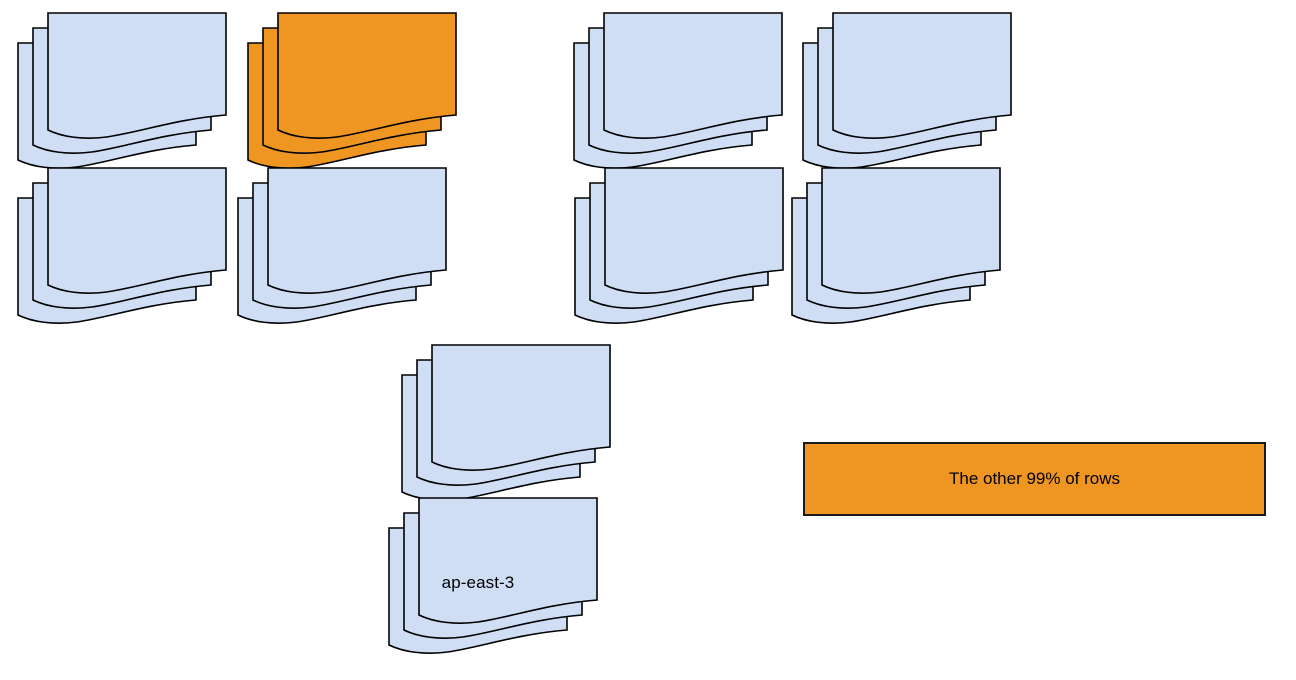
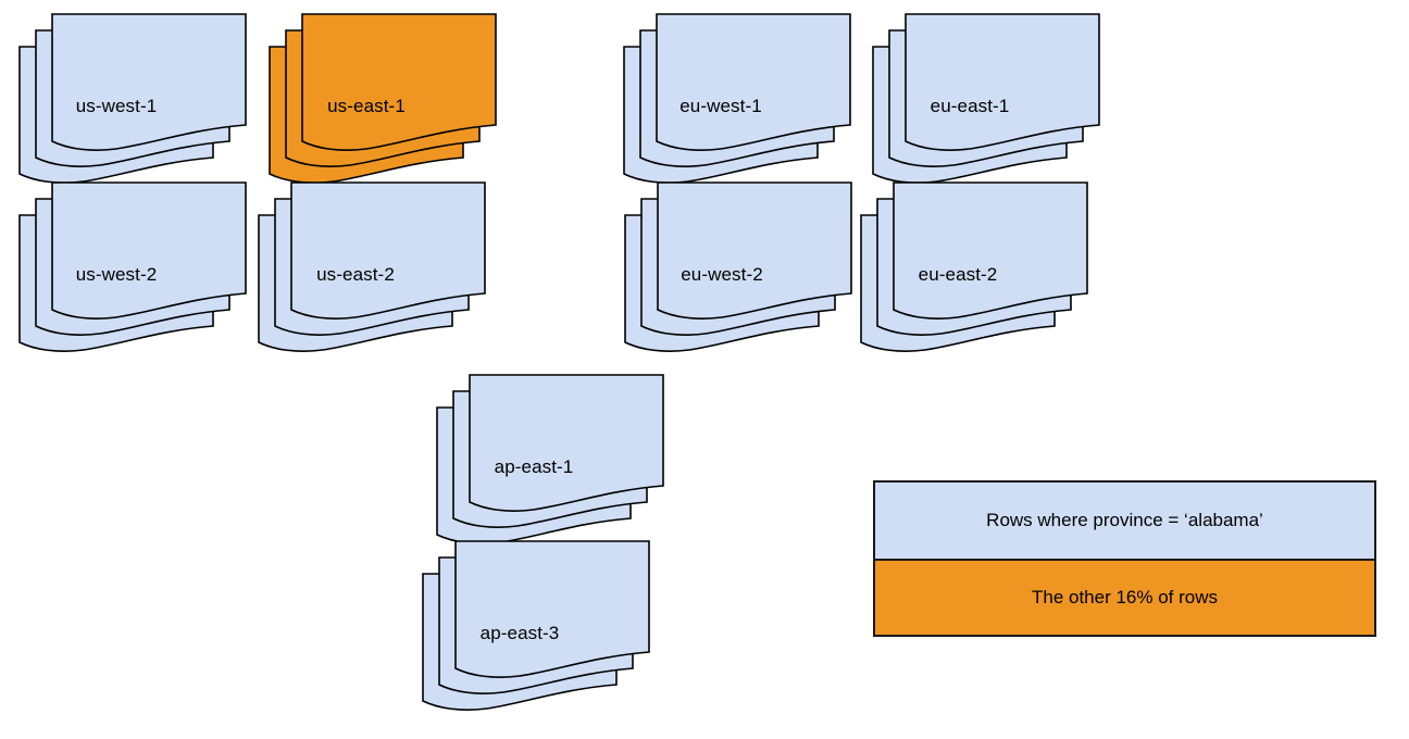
+ us-west-1
+ us-east-1
+ eu-west-1
+ eu-east-1
+ us-west-2
+ us-east-2
+ eu-west-2
+ eu-east-2
+ ap-east-1
  ap-east-3
+ Rows where province = ‘alabama’
- The other 99% of rows
+ The other 16% of rows
